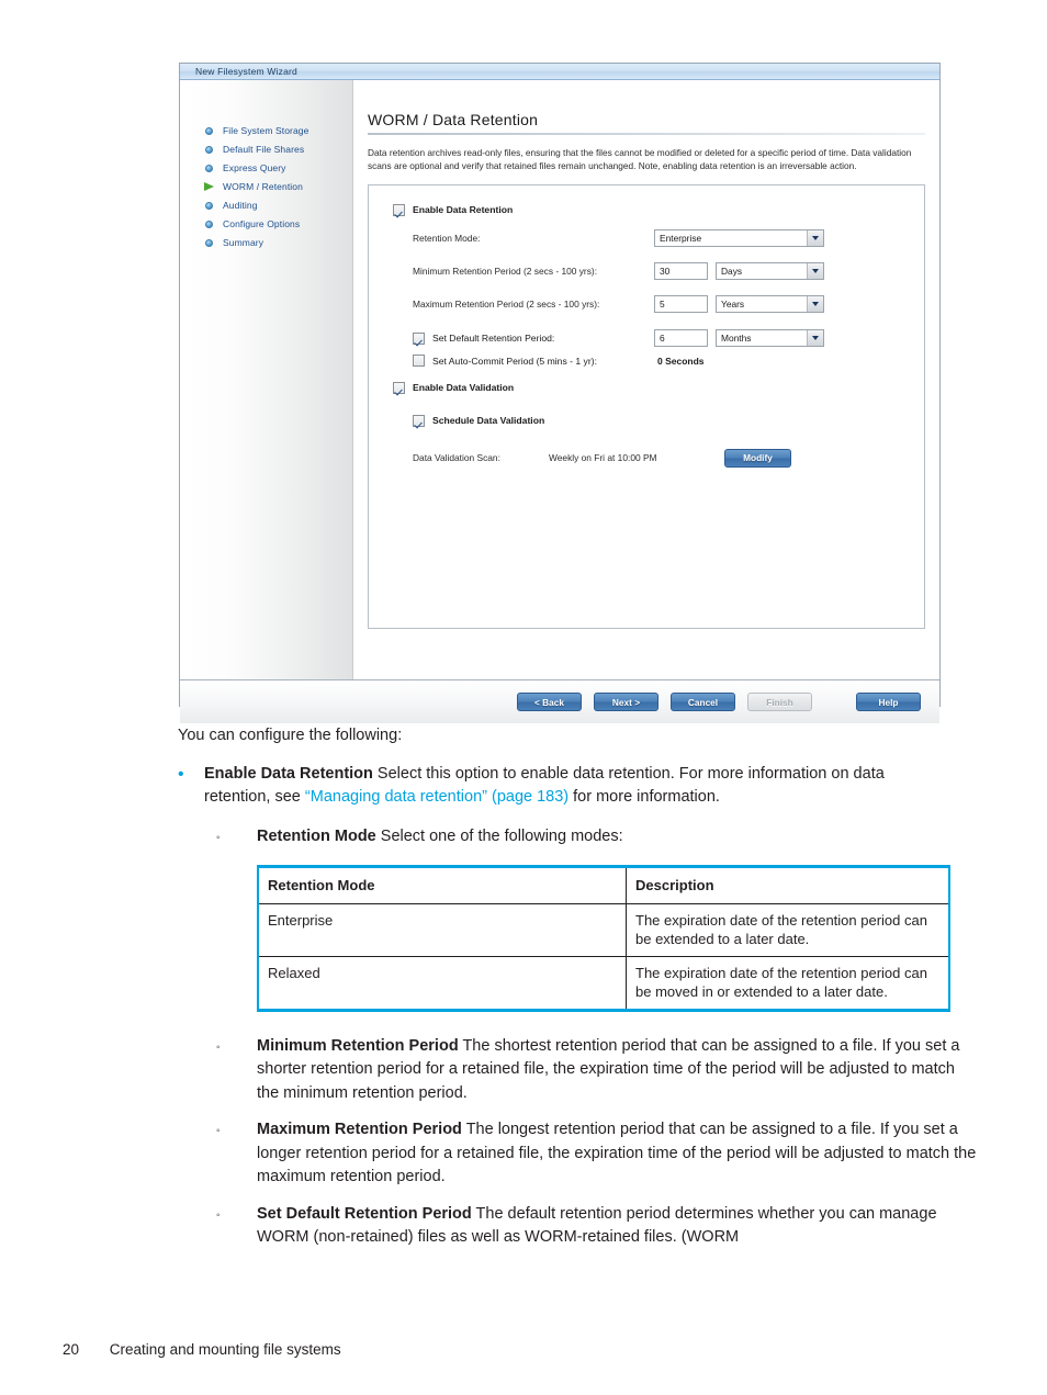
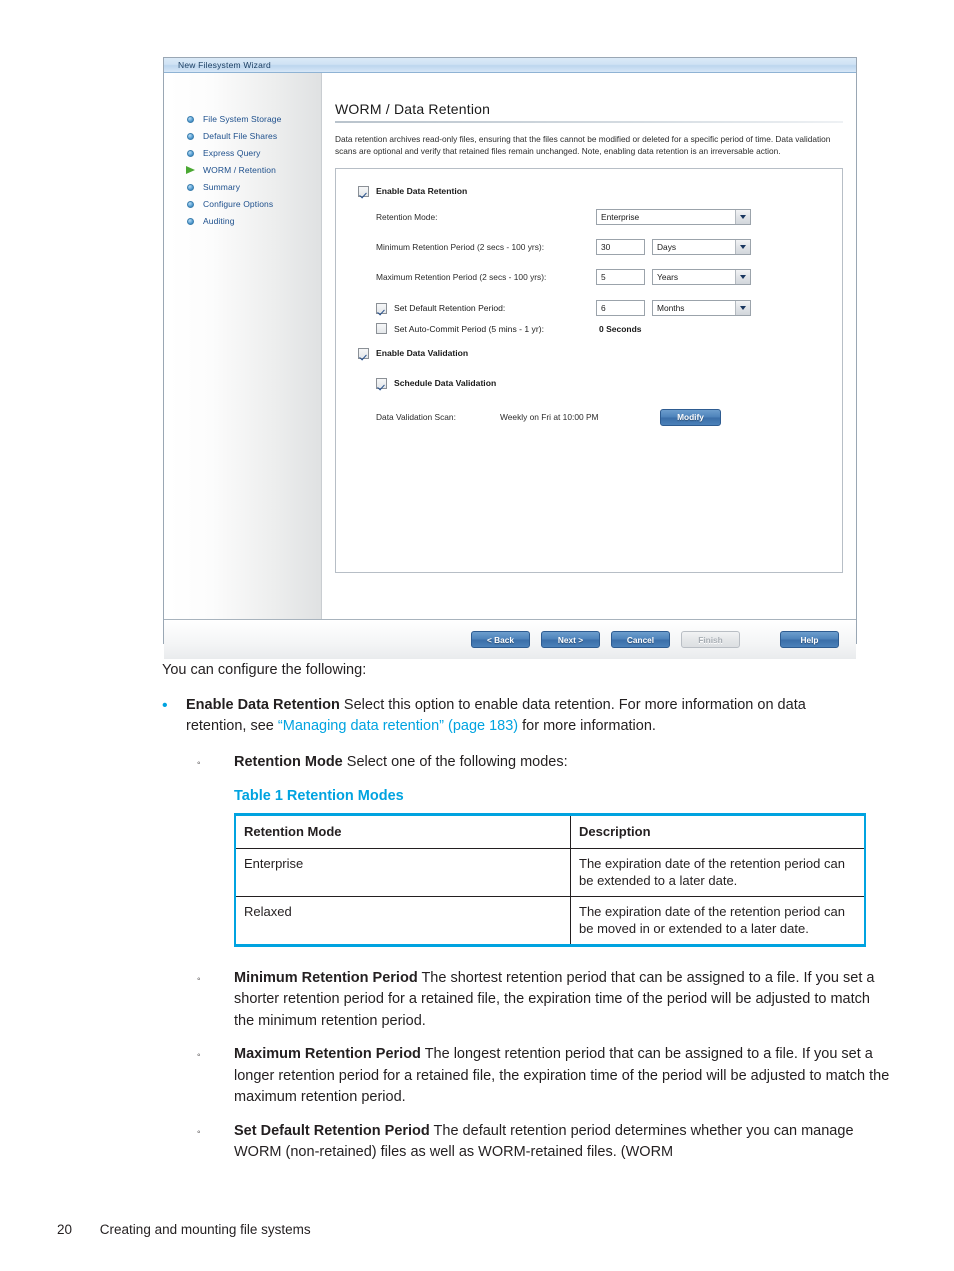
  New Filesystem Wizard
  File System Storage
  Default File Shares
  Express Query
  WORM / Retention
- Auditing
+ Summary
  Configure Options
- Summary
+ Auditing
  WORM / Data Retention
  Data retention archives read-only files, ensuring that the files cannot be modified or deleted for a specific period of time. Data validation scans are optional and verify that retained files remain unchanged. Note, enabling data retention is an irreversable action.
  Enable Data Retention
  Retention Mode:
  Enterprise
  Minimum Retention Period (2 secs - 100 yrs):
  30
  Days
  Maximum Retention Period (2 secs - 100 yrs):
  5
  Years
  Set Default Retention Period:
  6
  Months
  Set Auto-Commit Period (5 mins - 1 yr):
  0 Seconds
  Enable Data Validation
  Schedule Data Validation
  Data Validation Scan:
  Weekly on Fri at 10:00 PM
  Modify
  < Back
  Next >
  Cancel
  Finish
  Help
  You can configure the following:
  •
  Enable Data Retention Select this option to enable data retention. For more information on data retention, see “Managing data retention” (page 183) for more information.
  ◦
  Retention Mode Select one of the following modes:
+ Table 1 Retention Modes
  Retention Mode	Description
  Enterprise	The expiration date of the retention period can be extended to a later date.
  Relaxed	The expiration date of the retention period can be moved in or extended to a later date.
  ◦
  Minimum Retention Period The shortest retention period that can be assigned to a file. If you set a shorter retention period for a retained file, the expiration time of the period will be adjusted to match the minimum retention period.
  ◦
  Maximum Retention Period The longest retention period that can be assigned to a file. If you set a longer retention period for a retained file, the expiration time of the period will be adjusted to match the maximum retention period.
  ◦
  Set Default Retention Period The default retention period determines whether you can manage WORM (non-retained) files as well as WORM-retained files. (WORM
  20 Creating and mounting file systems
